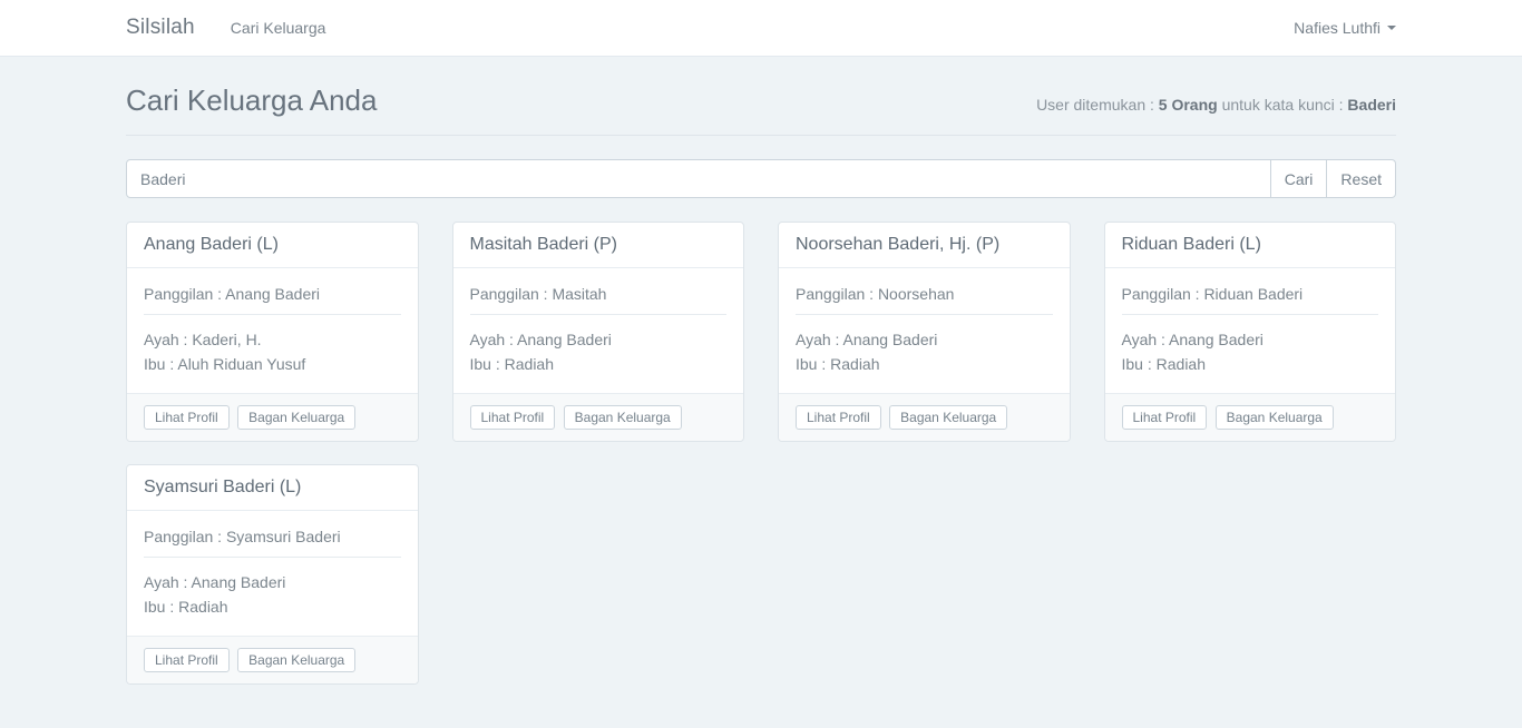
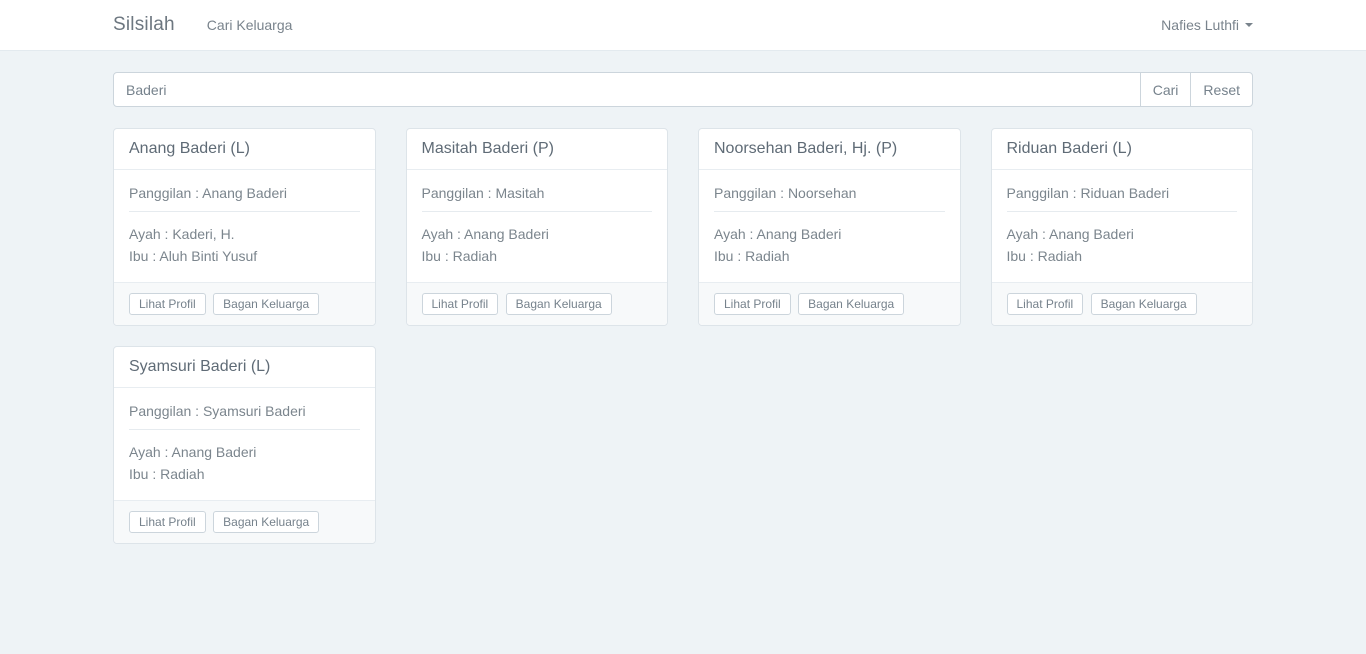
  Silsilah
  Cari Keluarga
  Nafies Luthfi
- Cari Keluarga Anda
- User ditemukan : 5 Orang untuk kata kunci : Baderi
  Baderi
  Cari
  Reset
  Anang Baderi (L)
  Panggilan : Anang Baderi
  Ayah : Kaderi, H.
- Ibu : Aluh Riduan Yusuf
+ Ibu : Aluh Binti Yusuf
  Lihat Profil Bagan Keluarga
  Masitah Baderi (P)
  Panggilan : Masitah
  Ayah : Anang Baderi
  Ibu : Radiah
  Lihat Profil Bagan Keluarga
  Noorsehan Baderi, Hj. (P)
  Panggilan : Noorsehan
  Ayah : Anang Baderi
  Ibu : Radiah
  Lihat Profil Bagan Keluarga
  Riduan Baderi (L)
  Panggilan : Riduan Baderi
  Ayah : Anang Baderi
  Ibu : Radiah
  Lihat Profil Bagan Keluarga
  Syamsuri Baderi (L)
  Panggilan : Syamsuri Baderi
  Ayah : Anang Baderi
  Ibu : Radiah
  Lihat Profil Bagan Keluarga
